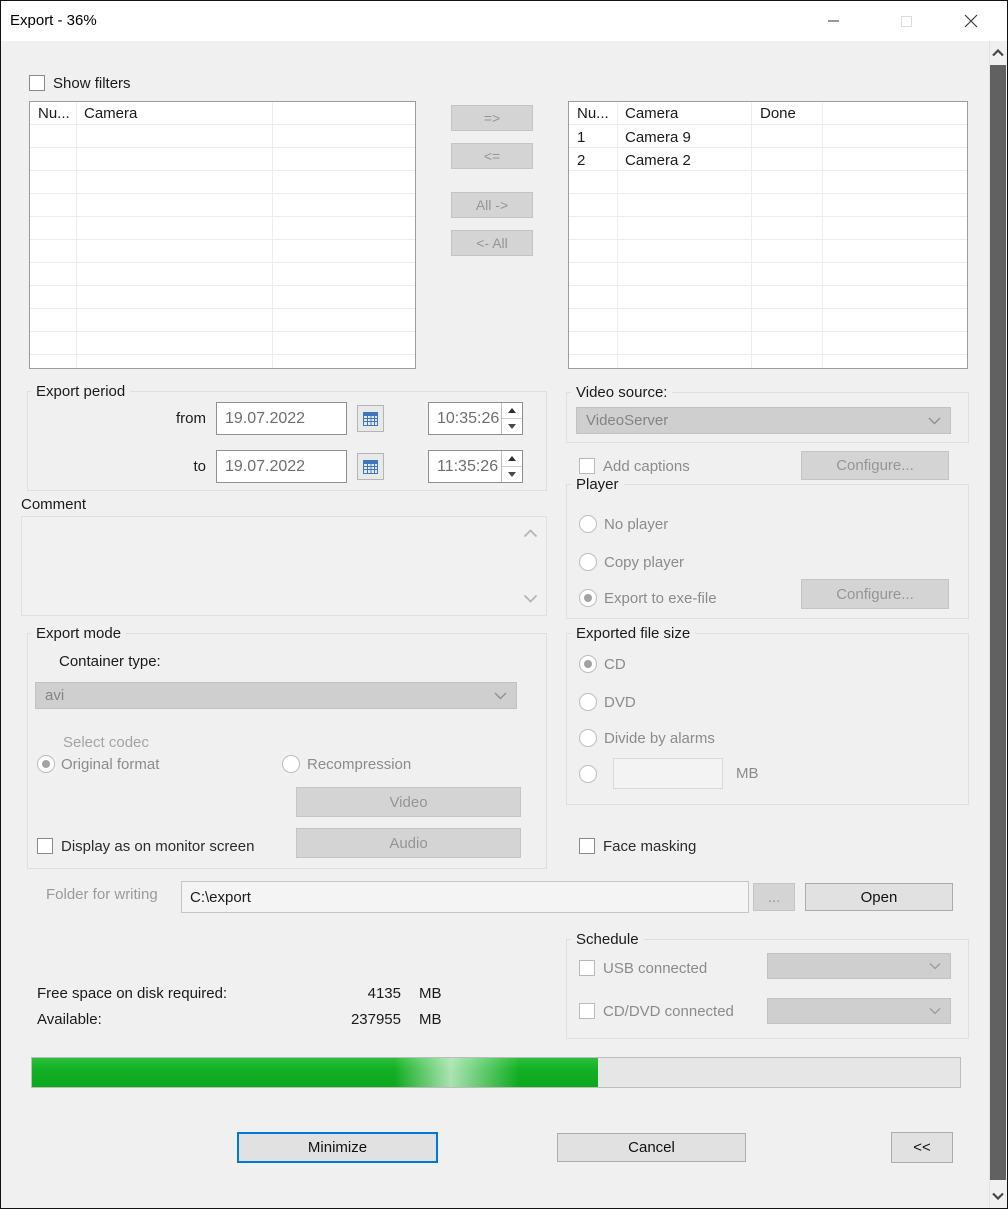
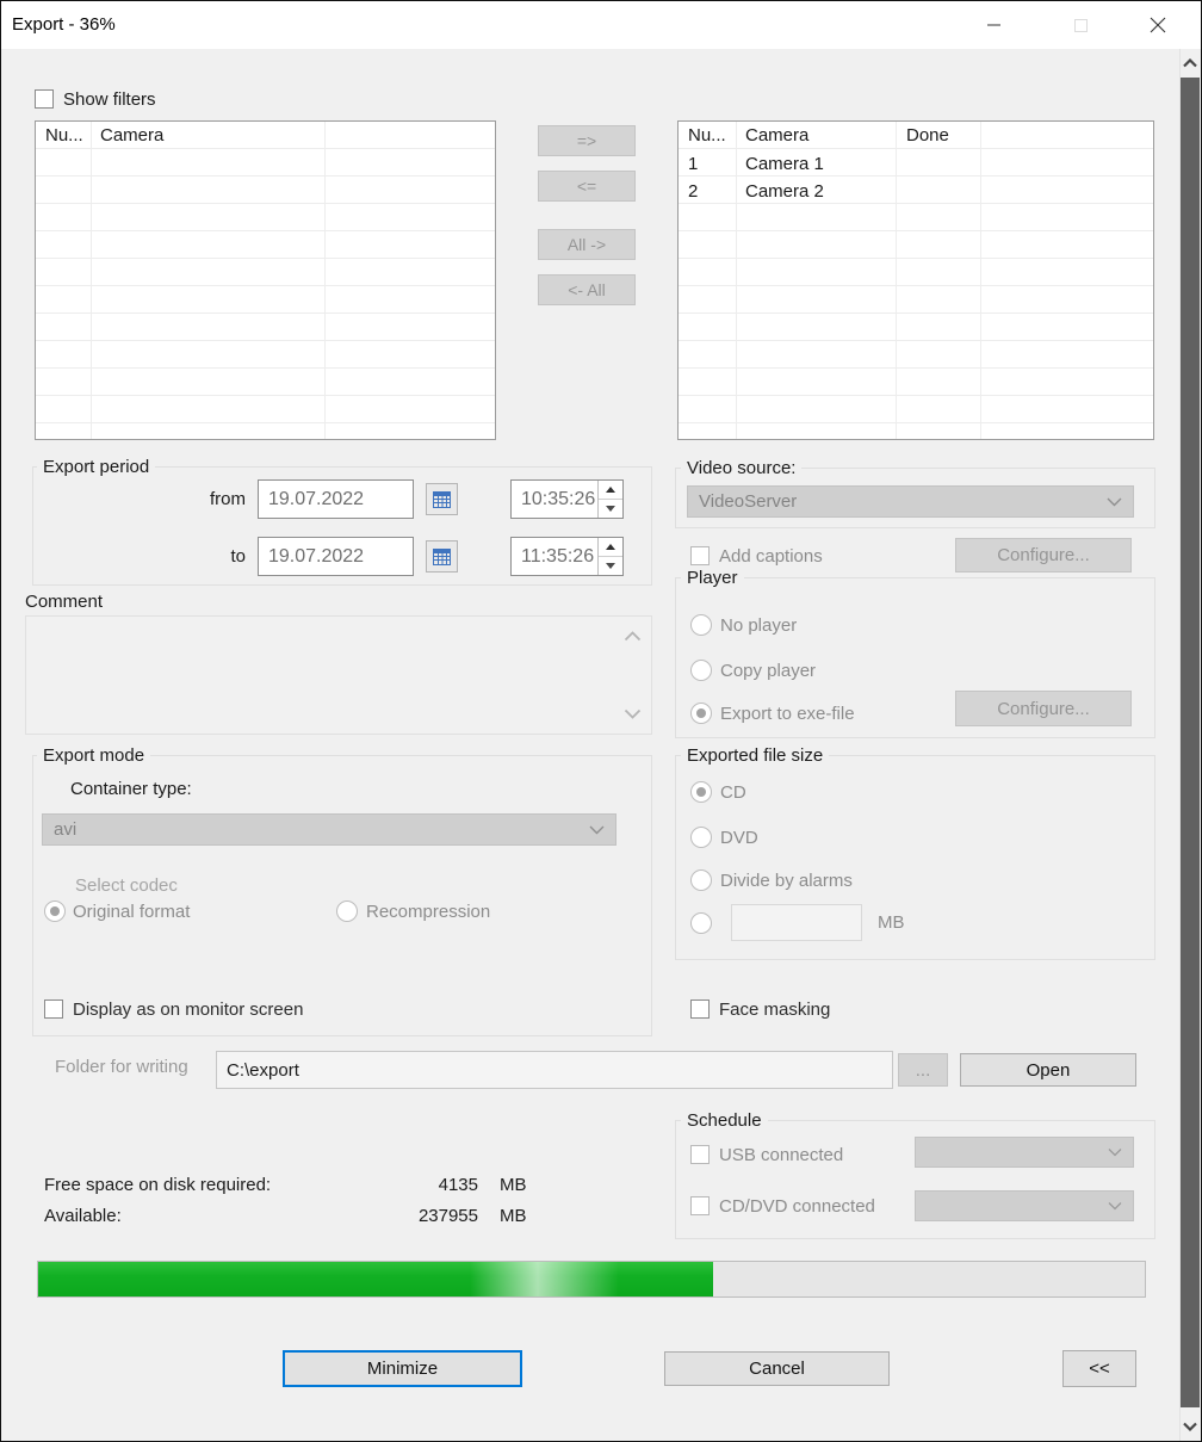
  Export - 36%
  Show filters
  Nu...
  Camera
  =>
  <=
  All ->
  <- All
  Nu...
  Camera
  Done
  1
- Camera 9
+ Camera 1
  2
  Camera 2
  Export period
  from
  19.07.2022
  10:35:26
  to
  19.07.2022
  11:35:26
  Video source:
  VideoServer
  Add captions
  Configure...
  Player
  No player
  Copy player
  Export to exe-file
  Configure...
  Comment
  Export mode
  Container type:
  avi
  Select codec
  Original format
  Recompression
- Video
- Audio
  Display as on monitor screen
  Exported file size
  CD
  DVD
  Divide by alarms
  MB
  Face masking
  Folder for writing
  C:\export
  ...
  Open
  Free space on disk required:
  4135
  MB
  Available:
  237955
  MB
  Schedule
  USB connected
  CD/DVD connected
  Minimize
  Cancel
  <<
